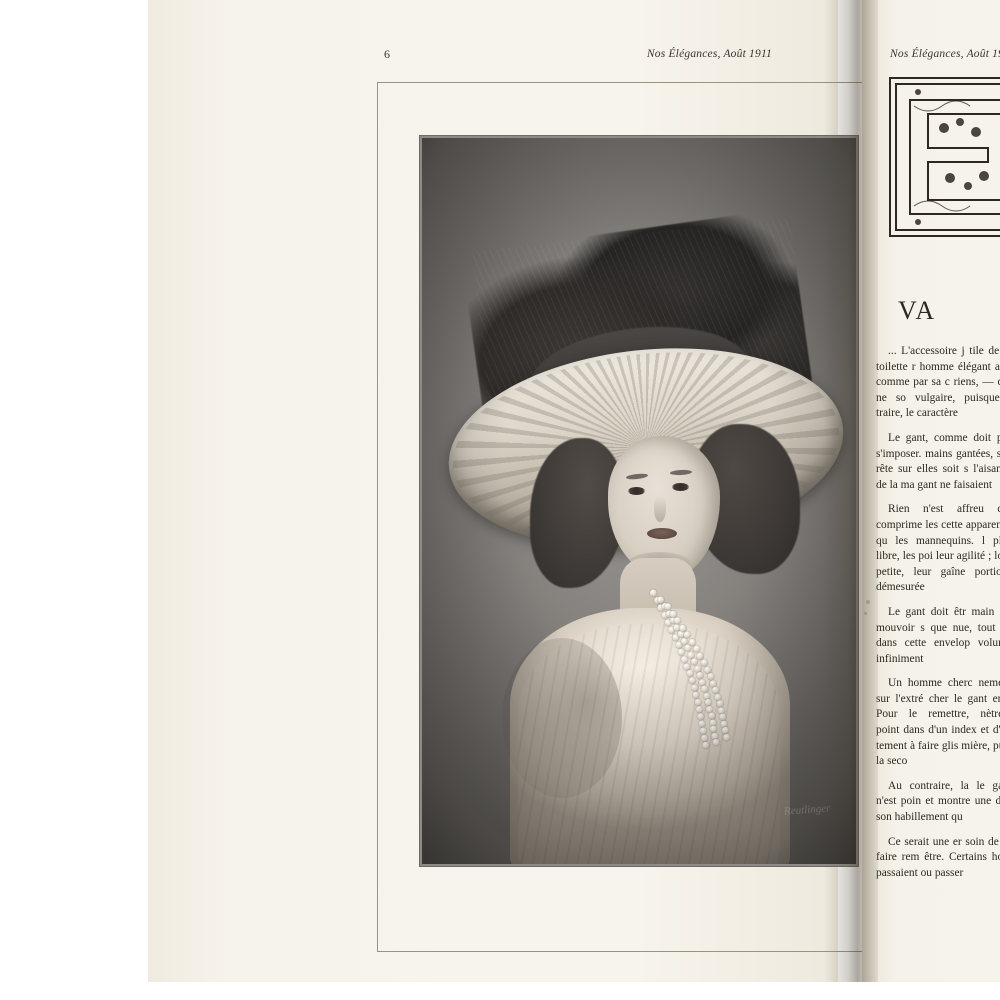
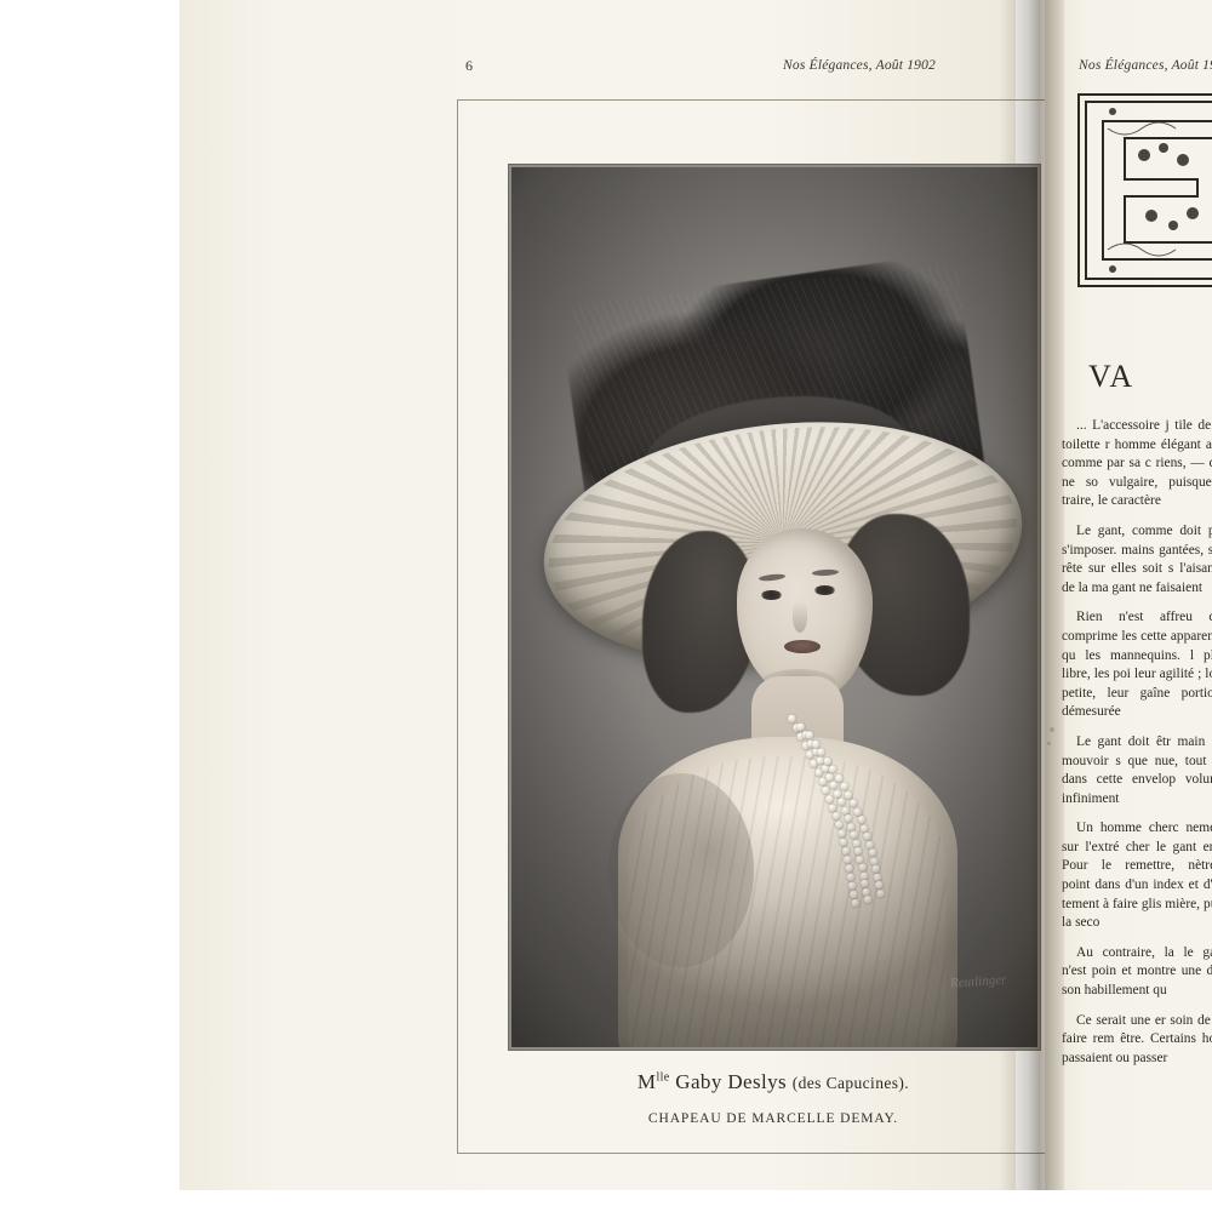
  6
- Nos Élégances, Août 1911
+ Nos Élégances, Août 1902
+ Mlle Gaby Deslys (des Capucines).
+ CHAPEAU DE MARCELLE DEMAY.
  Nos Élégances, Août 1
  VA
  ... L'accessoire j tile de oilette r homme élégant a comme par sa c riens, — ne so vulgaire, puisque raire, le caractère
  Le gant, comme doit s'imposer. mains gantées, s ête sur elles soit s l'aisan de la ma gant ne faisaient
  Rien n'est affreu comprime les cette apparen qu les mannequins. l p ibre, les poi leur agilité ; l petite, leur gaîne portio démesurée
  Le gant doit êtr main mouvoir s que nue, tout dans cette envelop volu nfiniment
  Un homme cherc nem sur l'extré cher le gant e Pour le remettre, nètr point dans d'un index et d ement à faire glis mière, p a seco
  Au contraire, la le g n'est poin et montre une d son habillement qu
  Ce serait une er soin de aire rem être. Certains h passaient ou passer
